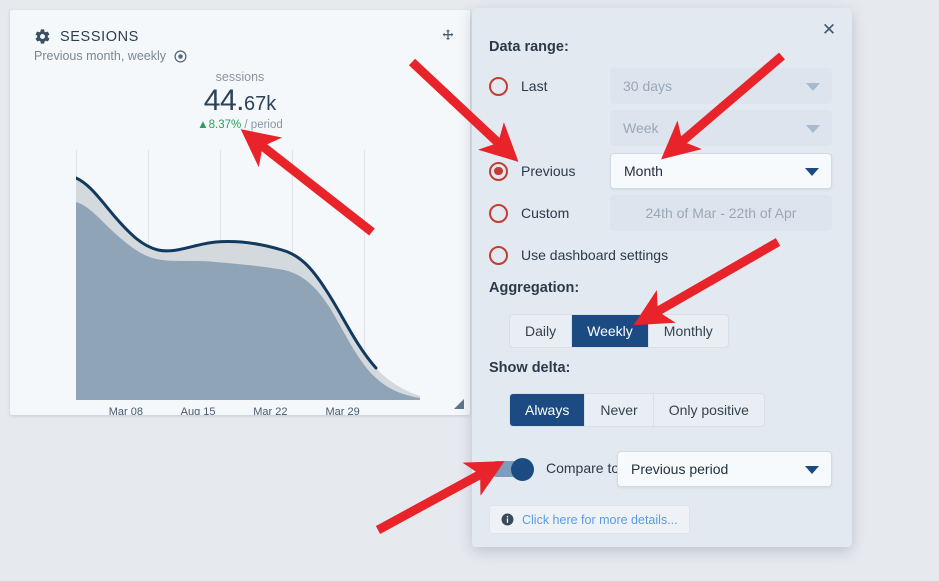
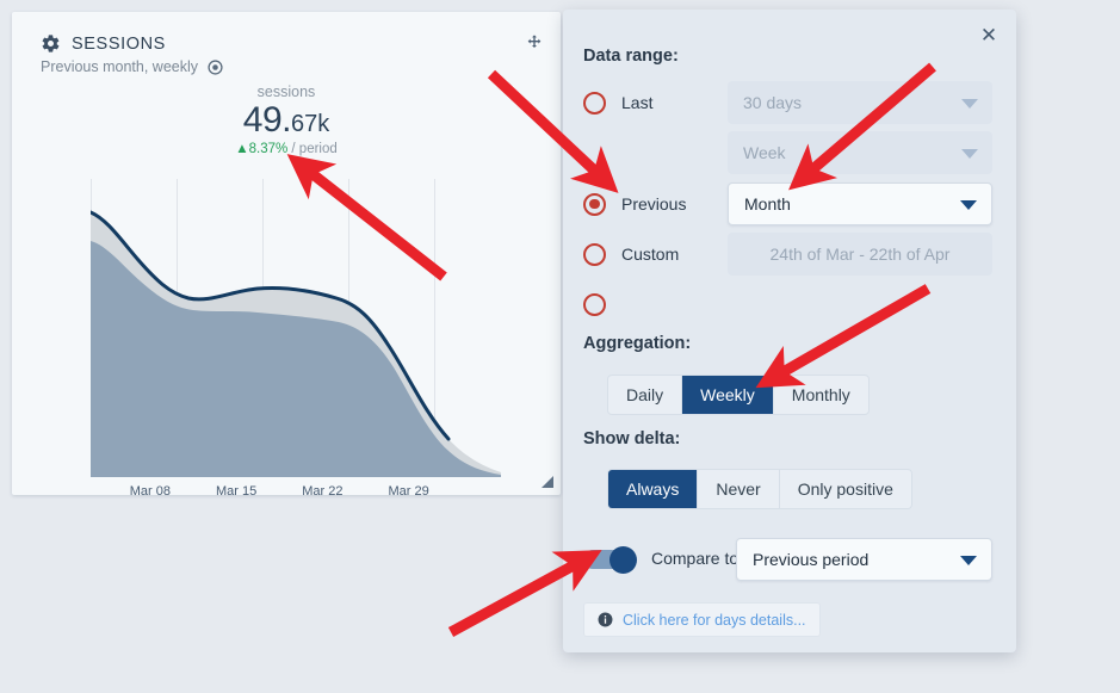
  SESSIONS
  Previous month, weekly
  sessions
- 44.67k
+ 49.67k
  ▲8.37% / period
  Mar 08
- Aug 15
+ Mar 15
  Mar 22
  Mar 29
  ✕
  Data range:
  Last
  30 days
  Week
  Previous
  Month
  Custom
  24th of Mar - 22th of Apr
- Use dashboard settings
  Aggregation:
  Daily
  Weekly
  Monthly
  Show delta:
  Always
  Never
  Only positive
  Compare to
  Previous period
- Click here for more details...
+ Click here for days details...
